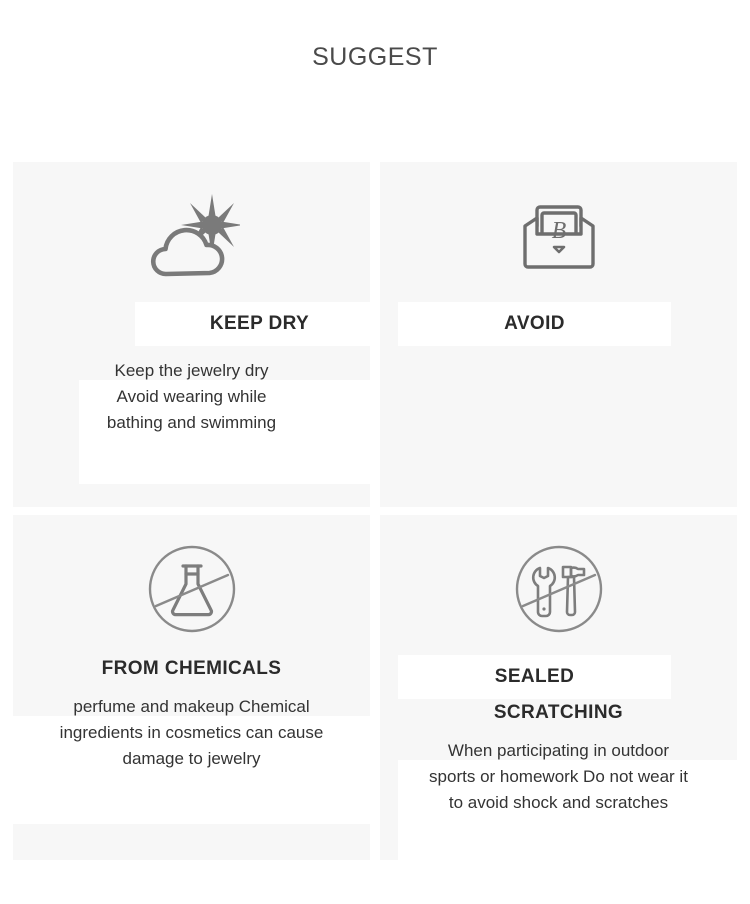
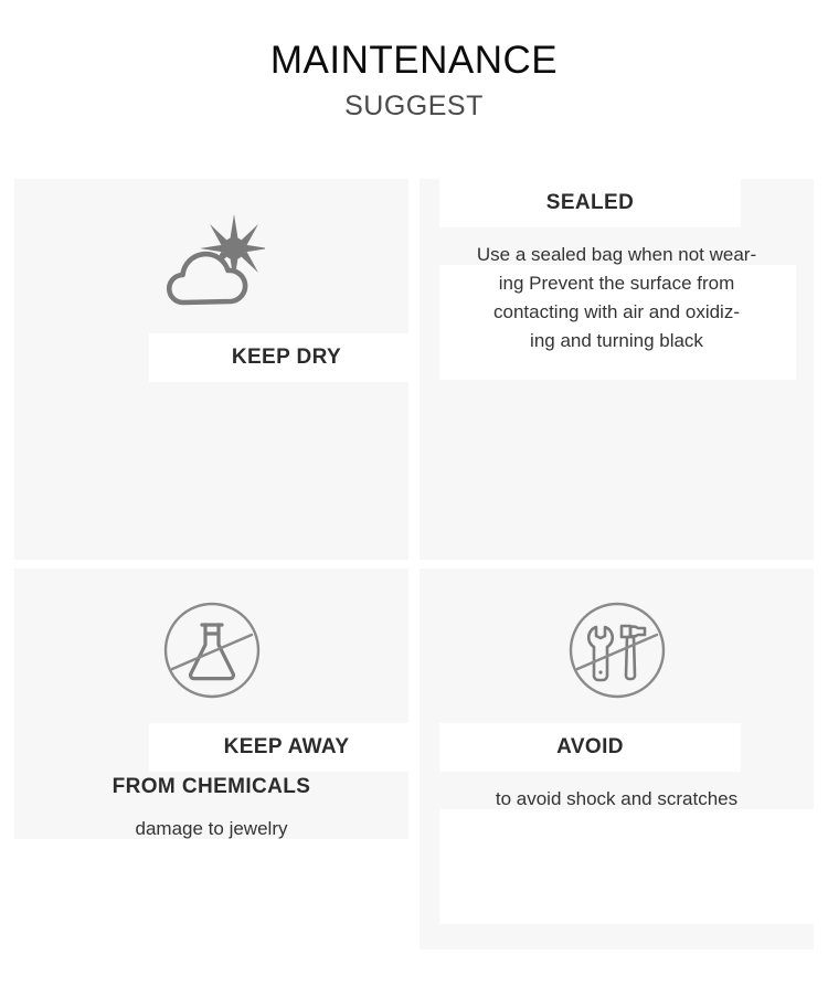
+ MAINTENANCE
  SUGGEST
  KEEP DRY
- Keep the jewelry dry
- Avoid wearing while
- bathing and swimming
- B
- AVOID
+ SEALED
+ Use a sealed bag when not wear-
+ ing Prevent the surface from
+ contacting with air and oxidiz-
+ ing and turning black
+ KEEP AWAY
  FROM CHEMICALS
- perfume and makeup Chemical
- ingredients in cosmetics can cause
  damage to jewelry
- SEALED
+ AVOID
- SCRATCHING
- When participating in outdoor
- sports or homework Do not wear it
  to avoid shock and scratches
